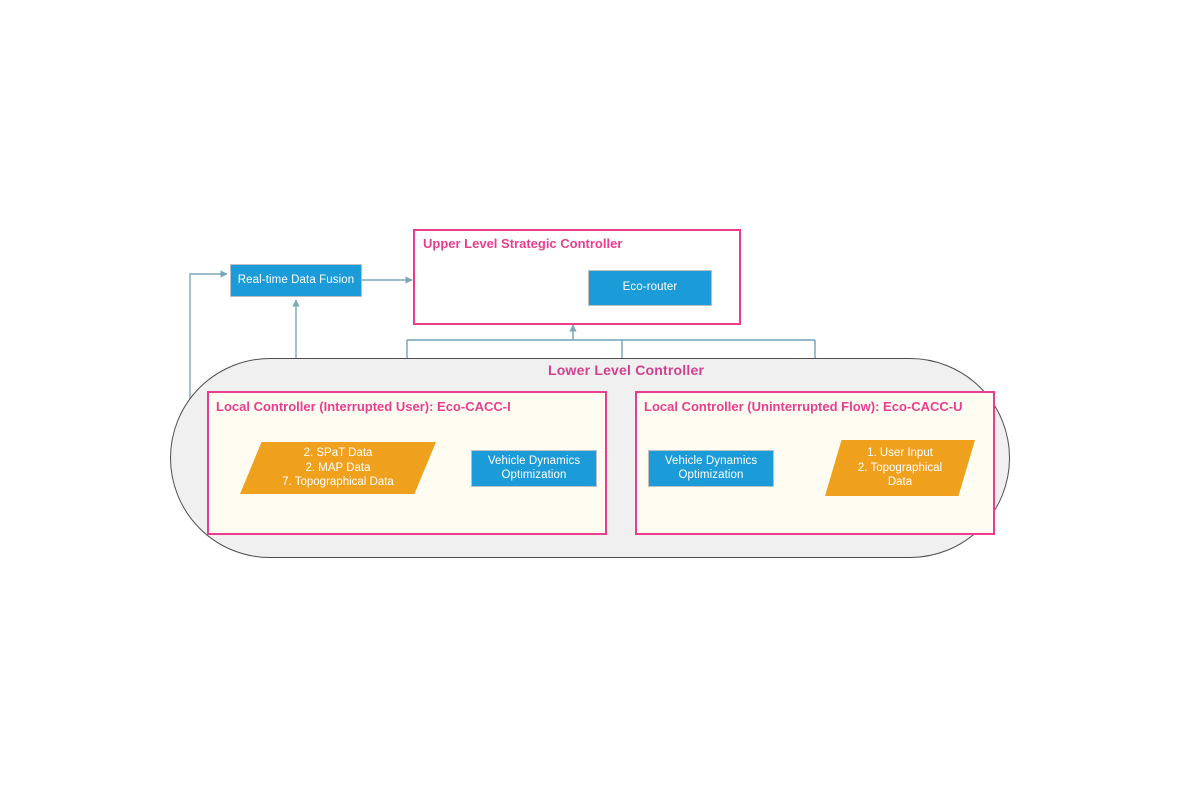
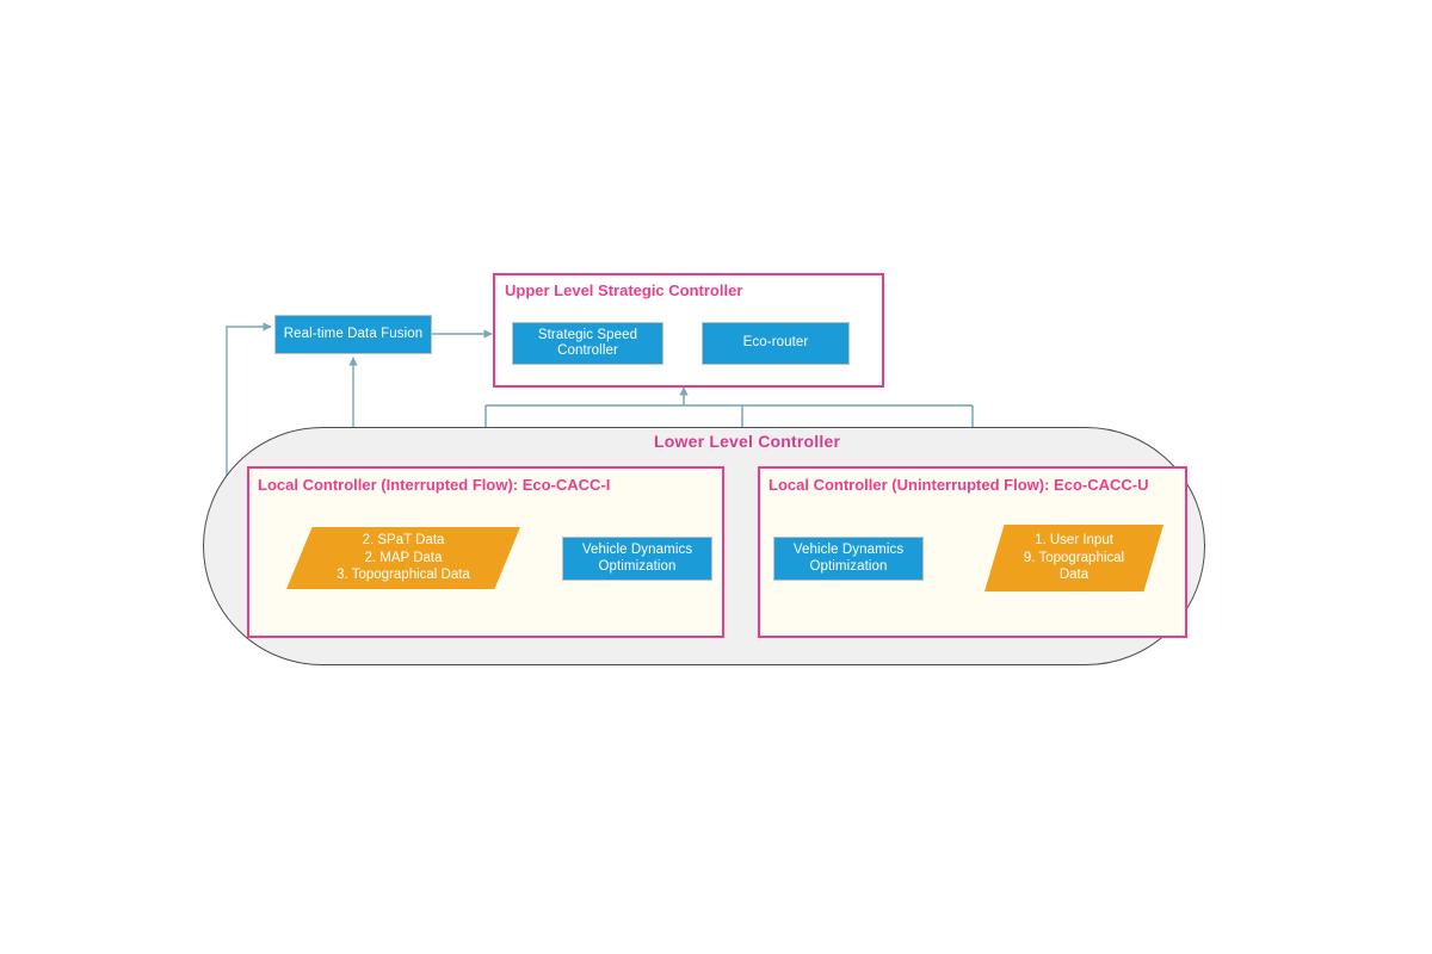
  Lower Level Controller
  Upper Level Strategic Controller
+ Strategic Speed
+ Controller
  Eco-router
  Real-time Data Fusion
- Local Controller (Interrupted User): Eco-CACC-I
+ Local Controller (Interrupted Flow): Eco-CACC-I
  2. SPaT Data
  2. MAP Data
- 7. Topographical Data
+ 3. Topographical Data
  Vehicle Dynamics
  Optimization
  Local Controller (Uninterrupted Flow): Eco-CACC-U
  Vehicle Dynamics
  Optimization
  1. User Input
- 2. Topographical
+ 9. Topographical
  Data
